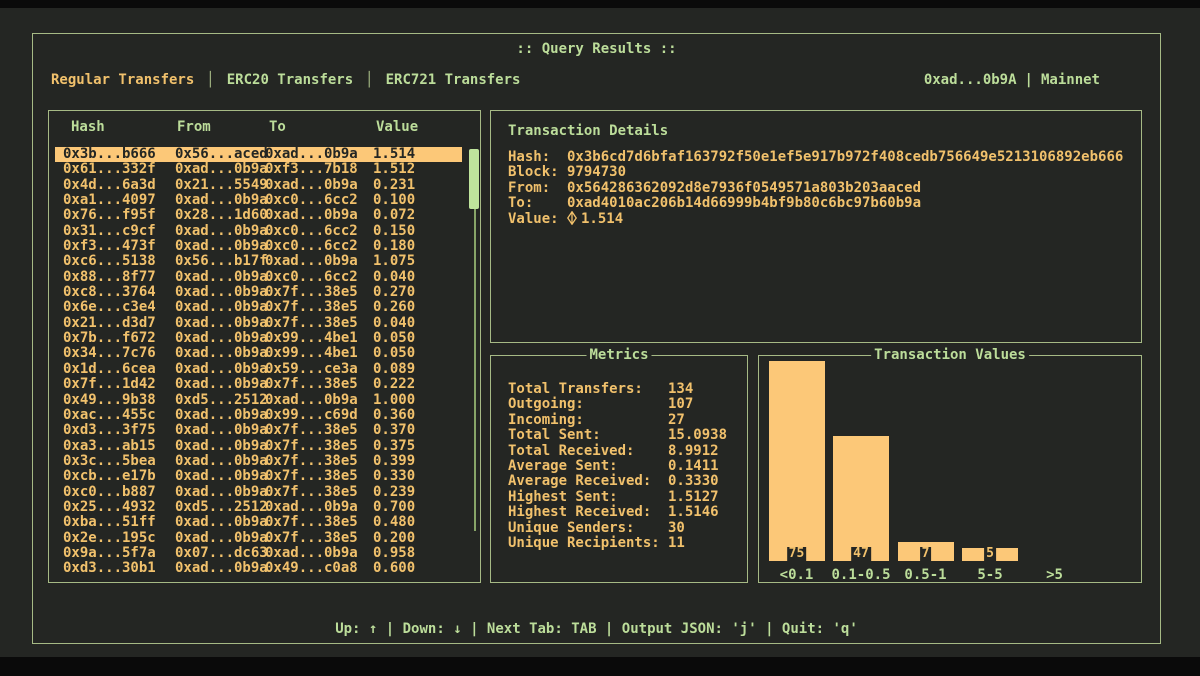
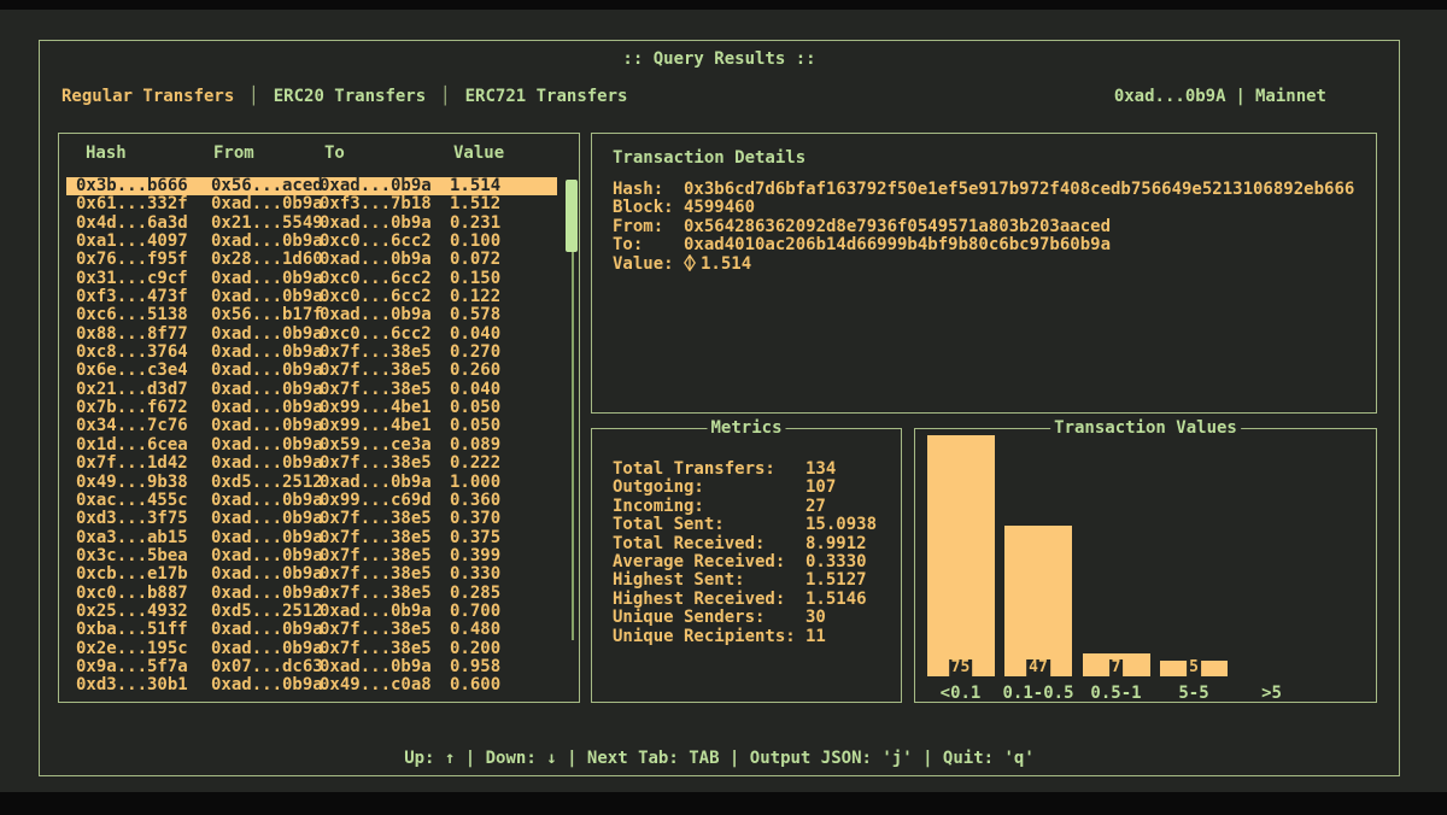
  :: Query Results ::
  Regular Transfers
  │
  ERC20 Transfers
  │
  ERC721 Transfers
  0xad...0b9A | Mainnet
  Hash
  From
  To
  Value
  0x3b...b666
  0x56...aced
  0xad...0b9a
  1.514
  0x61...332f
  0xad...0b9a
  0xf3...7b18
  1.512
  0x4d...6a3d
  0x21...5549
  0xad...0b9a
  0.231
  0xa1...4097
  0xad...0b9a
  0xc0...6cc2
  0.100
  0x76...f95f
  0x28...1d60
  0xad...0b9a
  0.072
  0x31...c9cf
  0xad...0b9a
  0xc0...6cc2
  0.150
  0xf3...473f
  0xad...0b9a
  0xc0...6cc2
- 0.180
+ 0.122
  0xc6...5138
  0x56...b17f
  0xad...0b9a
- 1.075
+ 0.578
  0x88...8f77
  0xad...0b9a
  0xc0...6cc2
  0.040
  0xc8...3764
  0xad...0b9a
  0x7f...38e5
  0.270
  0x6e...c3e4
  0xad...0b9a
  0x7f...38e5
  0.260
  0x21...d3d7
  0xad...0b9a
  0x7f...38e5
  0.040
  0x7b...f672
  0xad...0b9a
  0x99...4be1
  0.050
  0x34...7c76
  0xad...0b9a
  0x99...4be1
  0.050
  0x1d...6cea
  0xad...0b9a
  0x59...ce3a
  0.089
  0x7f...1d42
  0xad...0b9a
  0x7f...38e5
  0.222
  0x49...9b38
  0xd5...2512
  0xad...0b9a
  1.000
  0xac...455c
  0xad...0b9a
  0x99...c69d
  0.360
  0xd3...3f75
  0xad...0b9a
  0x7f...38e5
  0.370
  0xa3...ab15
  0xad...0b9a
  0x7f...38e5
  0.375
  0x3c...5bea
  0xad...0b9a
  0x7f...38e5
  0.399
  0xcb...e17b
  0xad...0b9a
  0x7f...38e5
  0.330
  0xc0...b887
  0xad...0b9a
  0x7f...38e5
- 0.239
+ 0.285
  0x25...4932
  0xd5...2512
  0xad...0b9a
  0.700
  0xba...51ff
  0xad...0b9a
  0x7f...38e5
  0.480
  0x2e...195c
  0xad...0b9a
  0x7f...38e5
  0.200
  0x9a...5f7a
  0x07...dc63
  0xad...0b9a
  0.958
  0xd3...30b1
  0xad...0b9a
  0x49...c0a8
  0.600
  Transaction Details
  Hash: 0x3b6cd7d6bfaf163792f50e1ef5e917b972f408cedb756649e5213106892eb666
- Block: 9794730
+ Block: 4599460
  From: 0x564286362092d8e7936f0549571a803b203aaced
  To: 0xad4010ac206b14d66999b4bf9b80c6bc97b60b9a
  Value: 1.514
  Metrics
  Total Transfers: 134
  Outgoing: 107
  Incoming: 27
  Total Sent: 15.0938
  Total Received: 8.9912
- Average Sent: 0.1411
  Average Received: 0.3330
  Highest Sent: 1.5127
  Highest Received: 1.5146
  Unique Senders: 30
  Unique Recipients: 11
  Transaction Values
  75
  <0.1
  47
  0.1-0.5
  7
  0.5-1
  5
  5-5
  >5
  Up: ↑ | Down: ↓ | Next Tab: TAB | Output JSON: 'j' | Quit: 'q'
